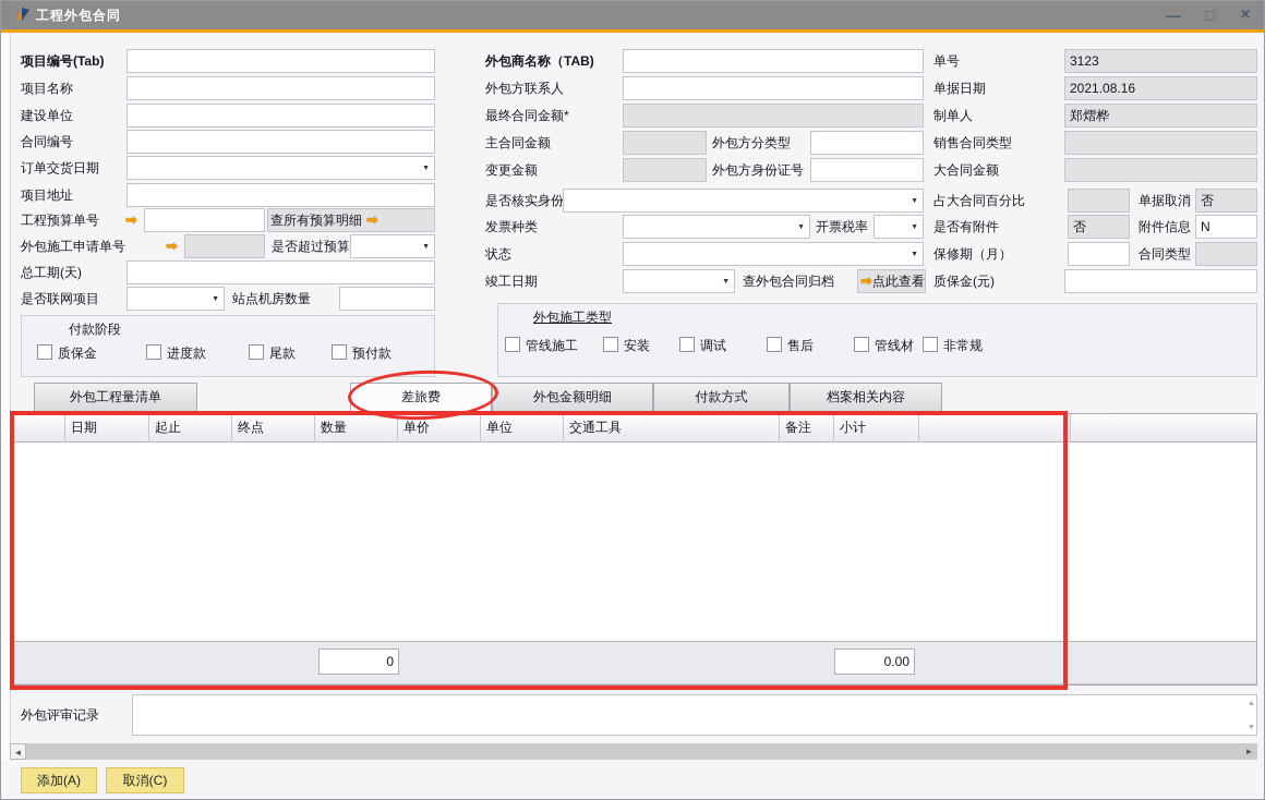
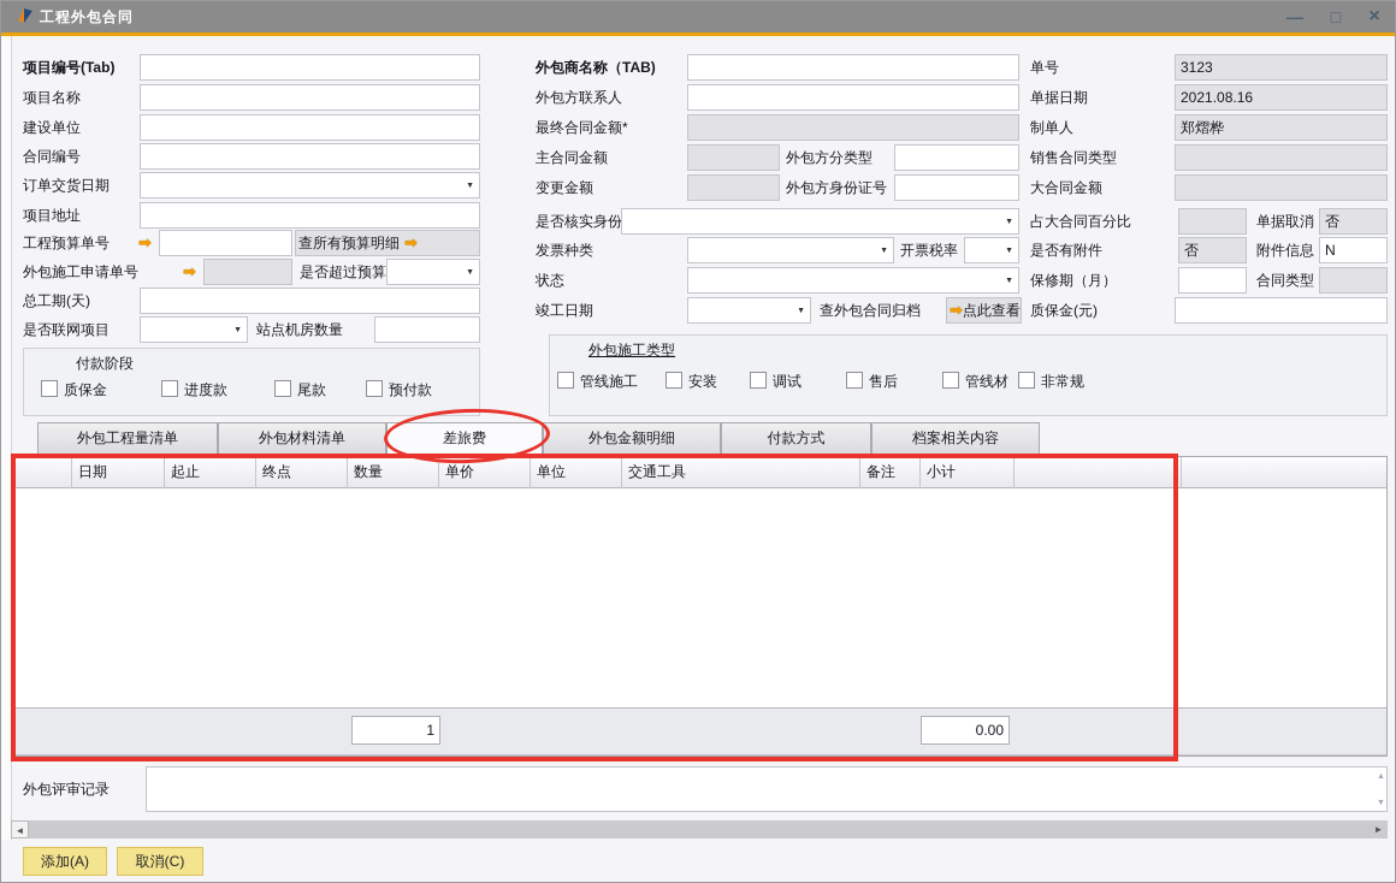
  工程外包合同
  —
  □
  ×
  项目编号(Tab)
  项目名称
  建设单位
  合同编号
  订单交货日期
  项目地址
  工程预算单号
  ➡
  查所有预算明细 ➡
  外包施工申请单号
  ➡
  是否超过预算
  总工期(天)
  是否联网项目
  站点机房数量
  付款阶段
  质保金
  进度款
  尾款
  预付款
  外包商名称（TAB)
  外包方联系人
  最终合同金额*
  主合同金额
  外包方分类型
  变更金额
  外包方身份证号
  是否核实身份
  发票种类
  开票税率
  状态
  竣工日期
  查外包合同归档
  ➡点此查看
  单号
  3123
  单据日期
  2021.08.16
  制单人
  郑熠桦
  销售合同类型
  大合同金额
  占大合同百分比
  单据取消
  否
  是否有附件
  否
  附件信息
  N
  保修期（月）
  合同类型
  质保金(元)
  外包施工类型
  管线施工
  安装
  调试
  售后
  管线材
  非常规
  外包工程量清单
+ 外包材料清单
  差旅费
  外包金额明细
  付款方式
  档案相关内容
  日期
  起止
  终点
  数量
  单价
  单位
  交通工具
  备注
  小计
- 0
+ 1
  0.00
  外包评审记录
  ◄
  ►
  添加(A)
  取消(C)
